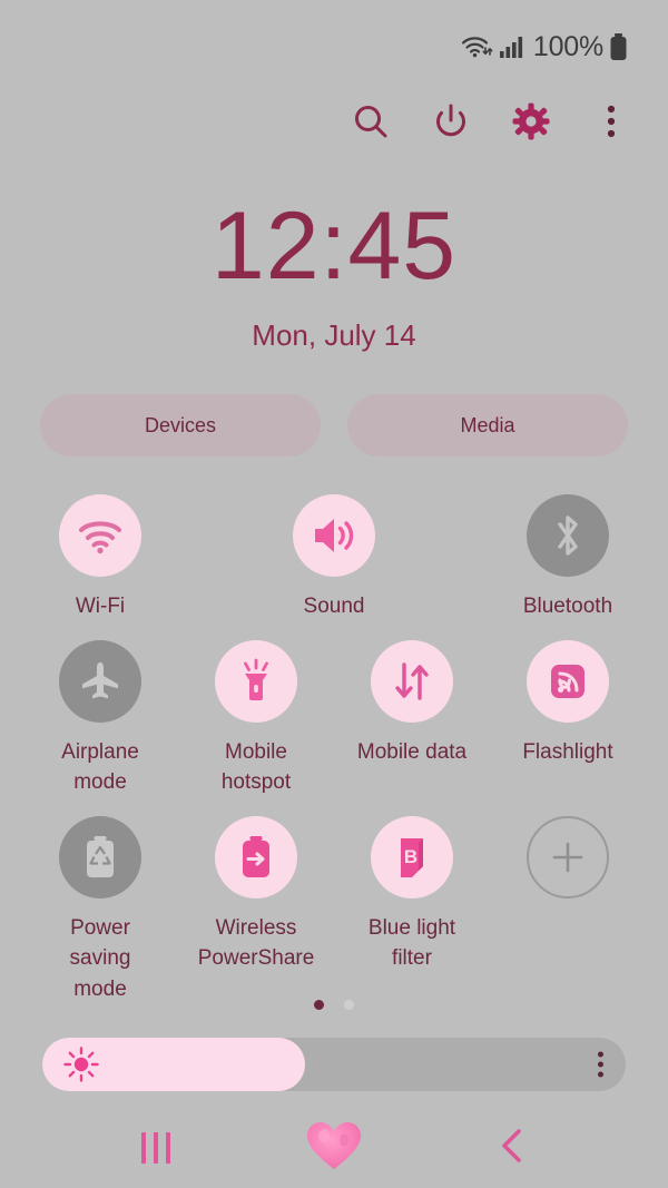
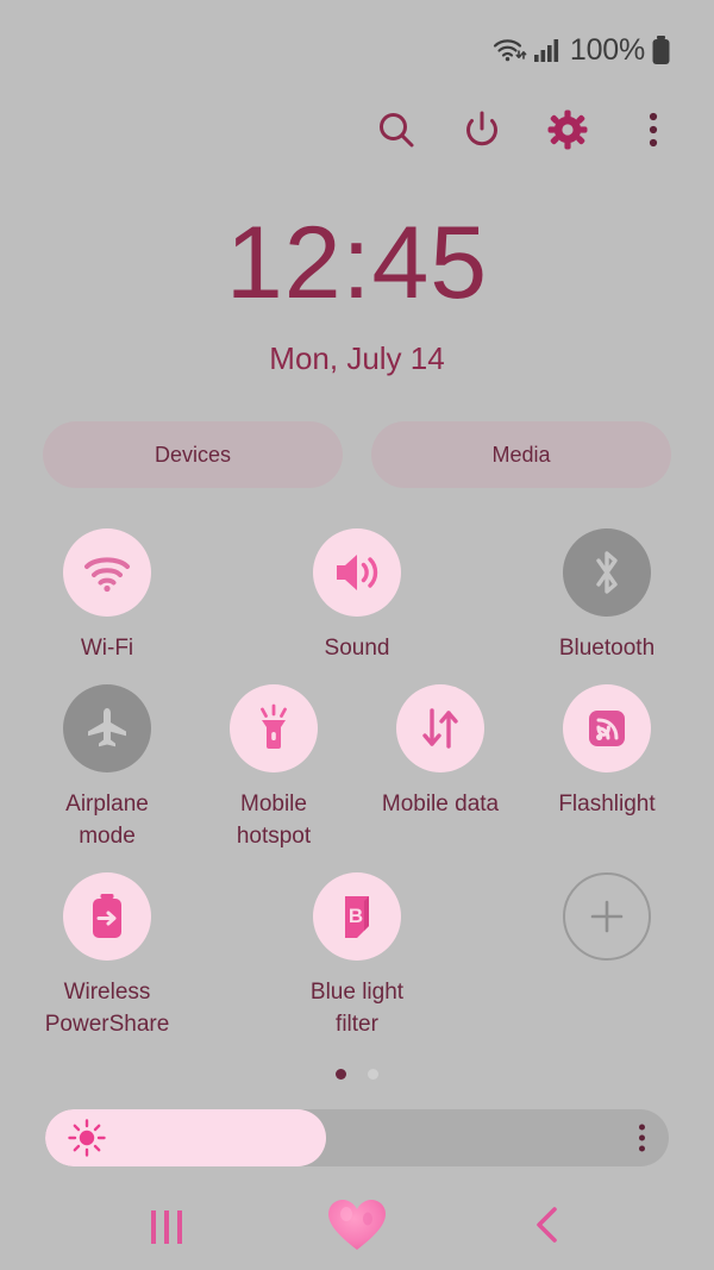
  100%
  12:45
  Mon, July 14
  Devices
  Media
  Wi-Fi
  Sound
  Bluetooth
  Airplane mode
  Mobile hotspot
  Mobile data
  Flashlight
- Power saving mode
  Wireless PowerShare
  B
  Blue light filter
